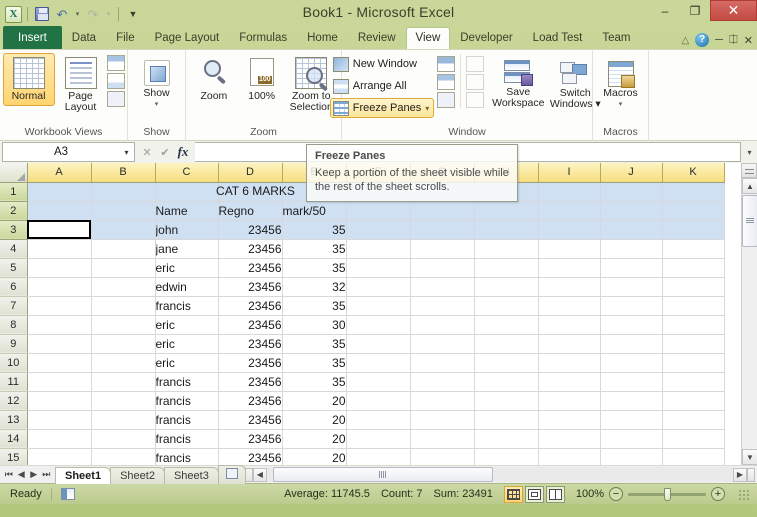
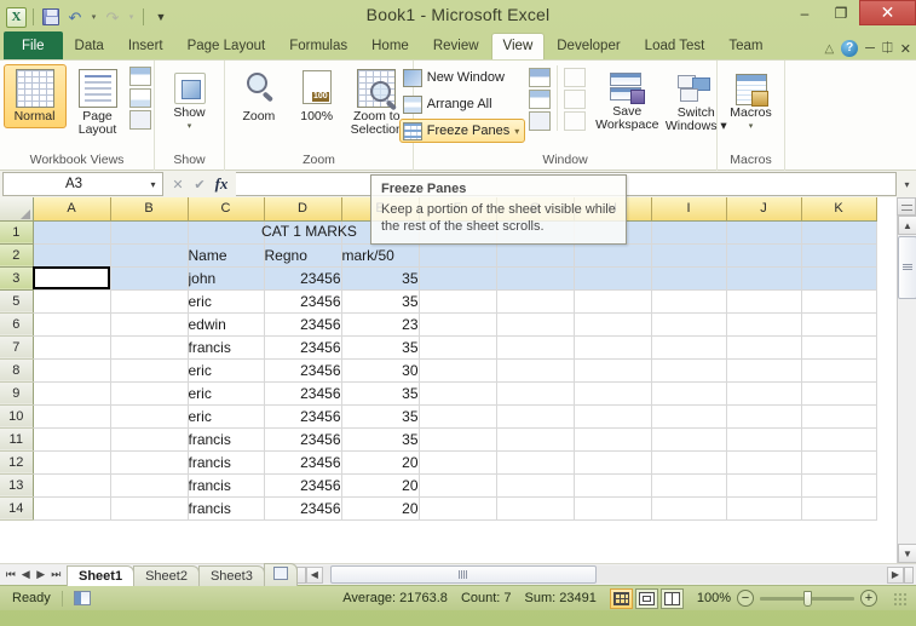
  X
  ↶
  ↷
  ▼
  Book1 - Microsoft Excel
  –
  ❐
  ✕
- Insert
+ File
  Data
- File
+ Insert
  Page Layout
  Formulas
  Home
  Review
  View
  Developer
  Load Test
  Team
  △
  ?
  ─
  ⎅
  ✕
  Normal
  Page
  Layout
  Workbook Views
  Show
  Show
  Zoom
  100%
  Zoom to
  Selectio
  Zoom
  New Window
  Arrange All
  Freeze Panes
  ▾
  Save
  Workspace
  Switch
  Windows ▾
  Window
  Macros
  Macros
  A3
  ▾
  ✕
  ✔
  fx
  ▾
  	A	B	C	D	E	F	G	H	I	J	K
- 1				CAT 6 MARKS
+ 1				CAT 1 MARKS
  2			Name	Regno	mark/50
  3			john	23456	35
- 4			jane	23456	35
  5			eric	23456	35
- 6			edwin	23456	32
+ 6			edwin	23456	23
  7			francis	23456	35
  8			eric	23456	30
  9			eric	23456	35
  10			eric	23456	35
  11			francis	23456	35
  12			francis	23456	20
  13			francis	23456	20
  14			francis	23456	20
- 15			francis	23456	20
  ▲
  ▼
  Freeze Panes
  Keep a portion of the sheet visible while the rest of the sheet scrolls.
  ⏮
  ◀
  ▶
  ⏭
  Sheet1
  Sheet2
  Sheet3
  ◀
  ▶
  Ready
- Average: 11745.5
+ Average: 21763.8
  Count: 7
  Sum: 23491
  100%
  −
  +
